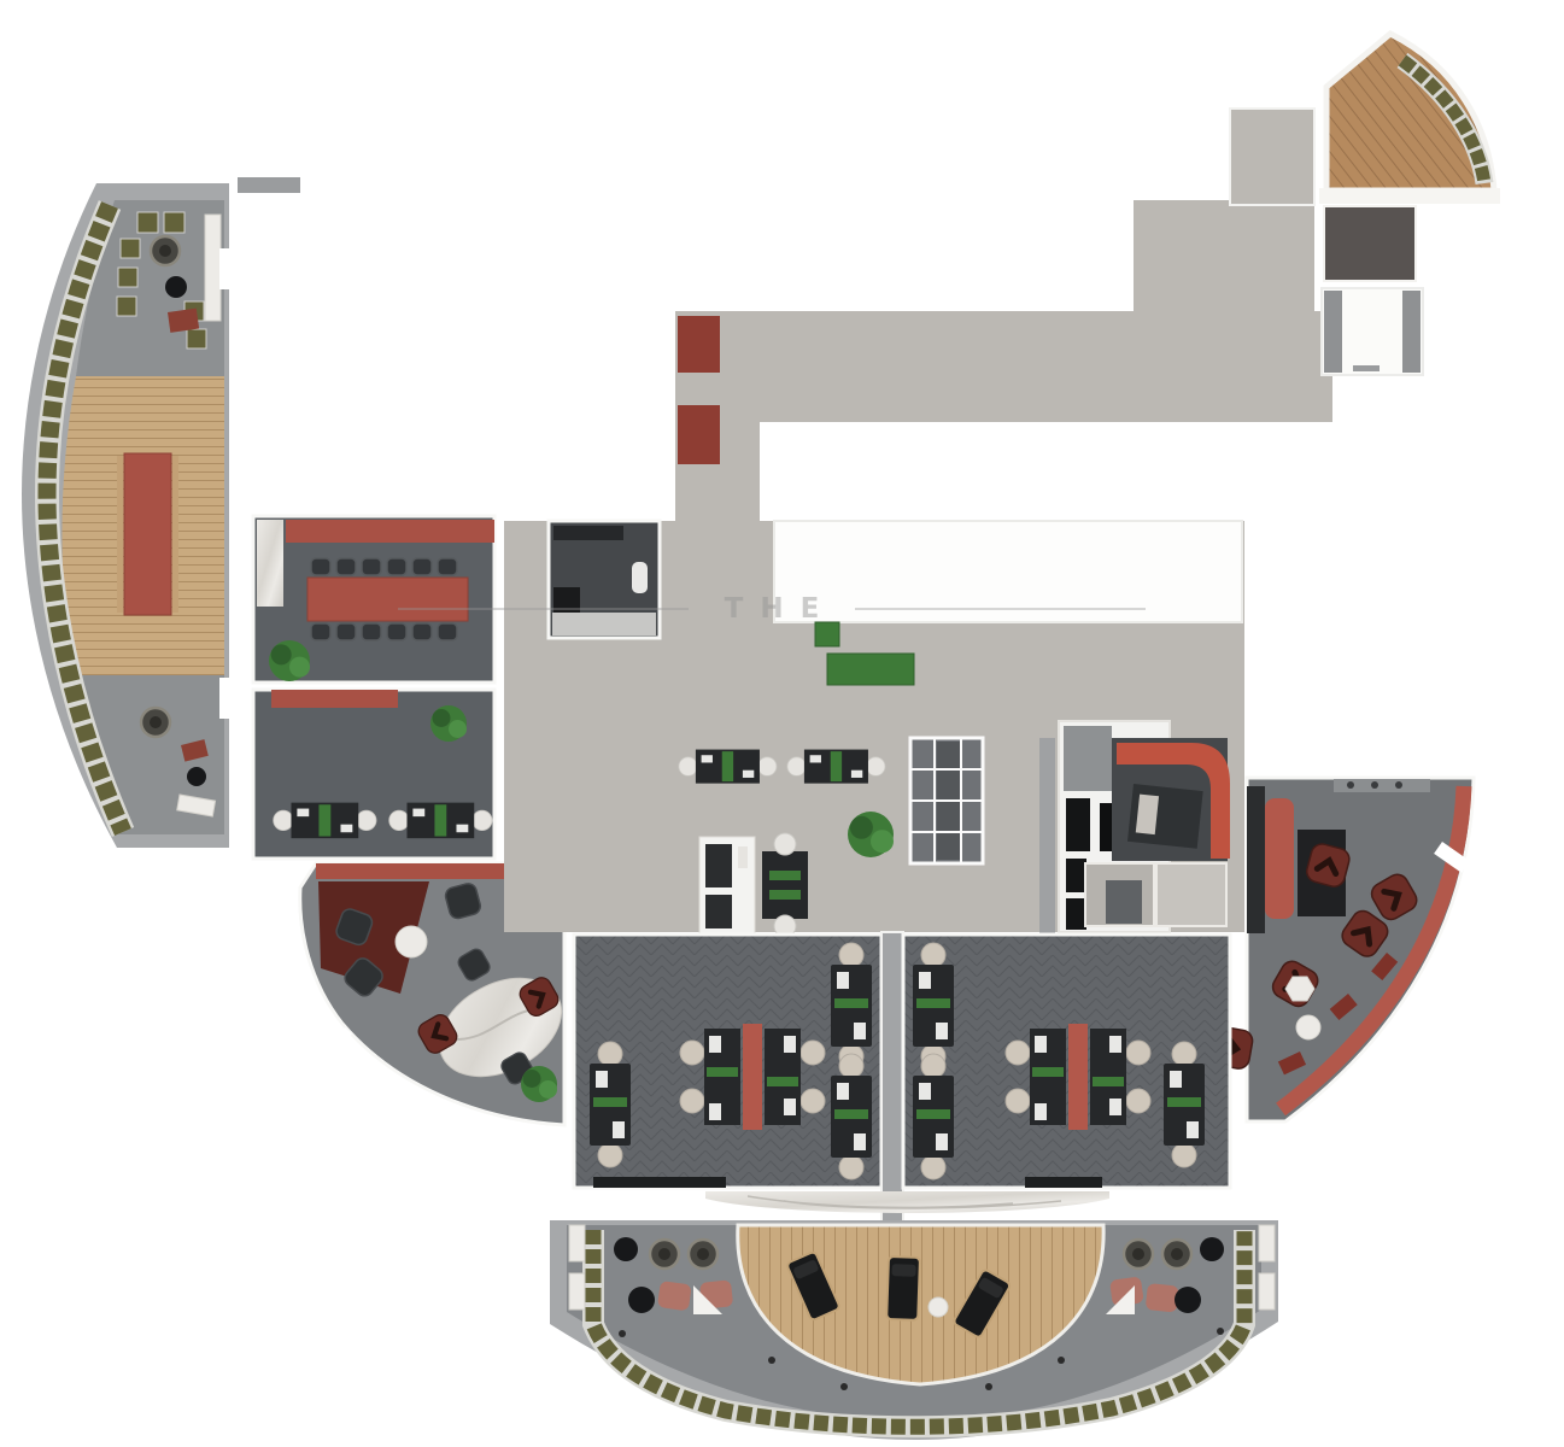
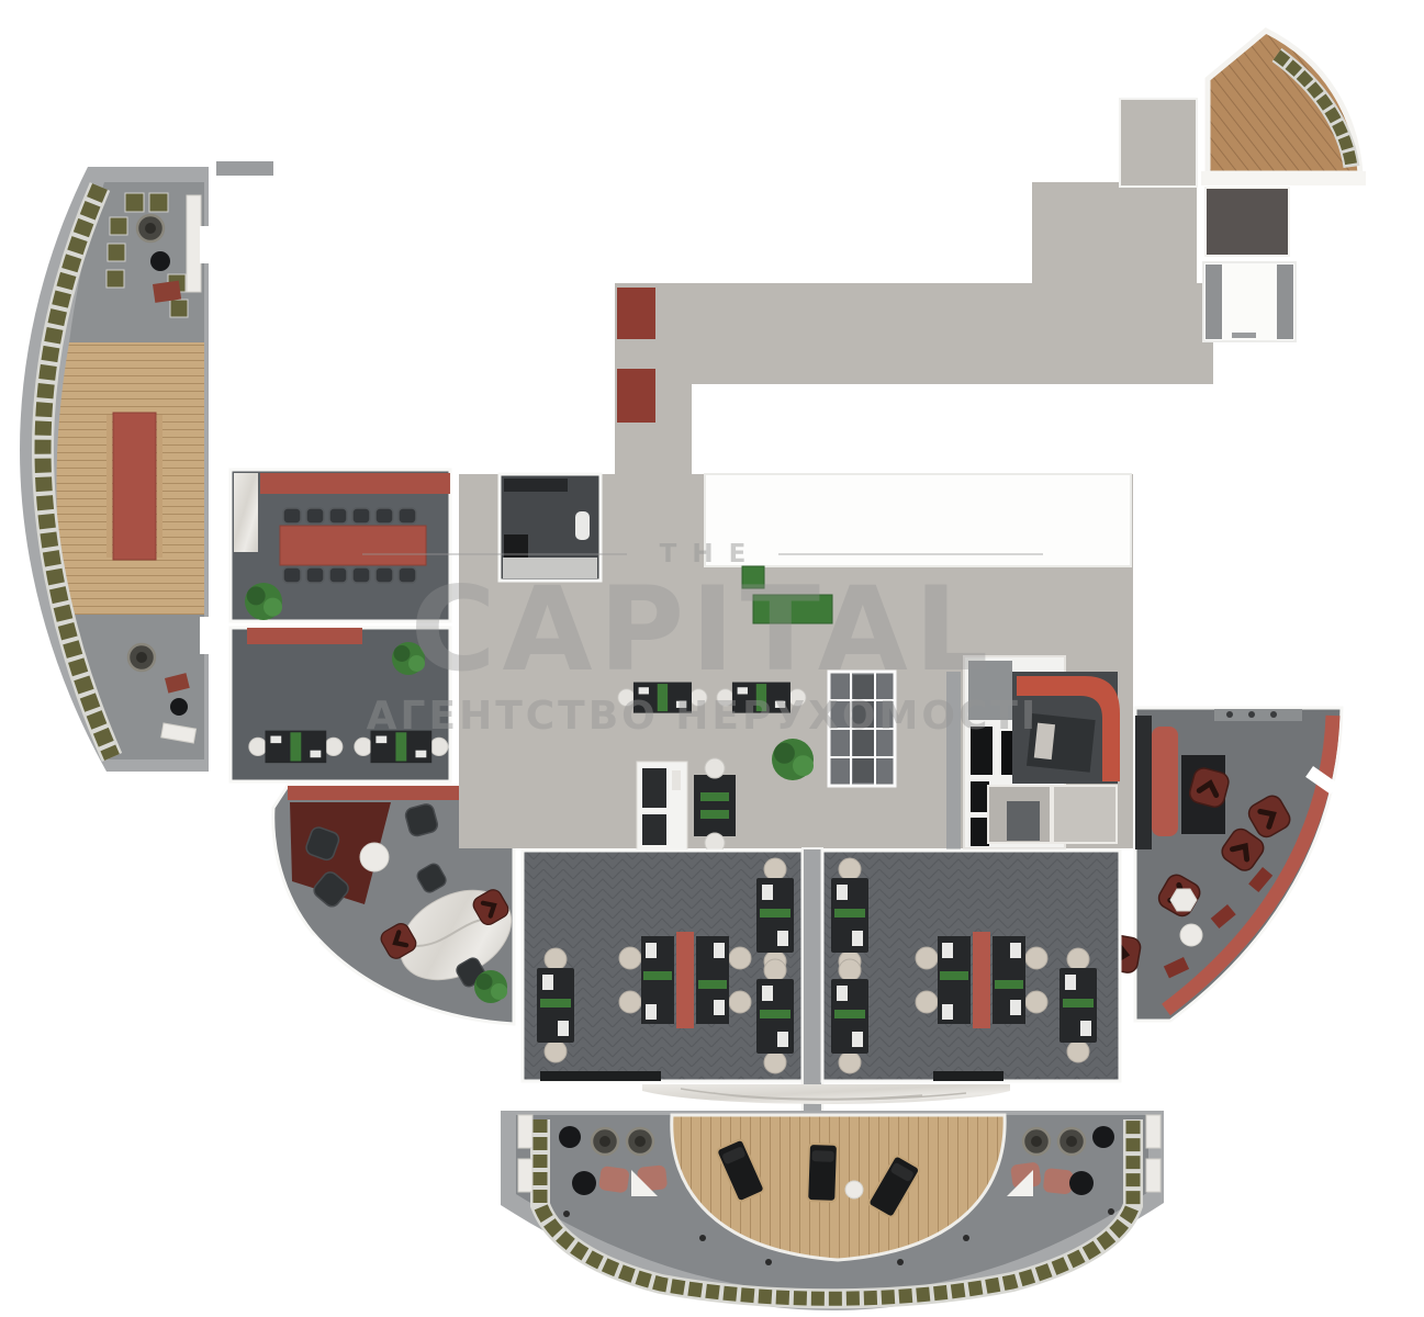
  THE
+ CAPITAL
+ АГЕНТСТВО НЕРУХОМОСТІ
